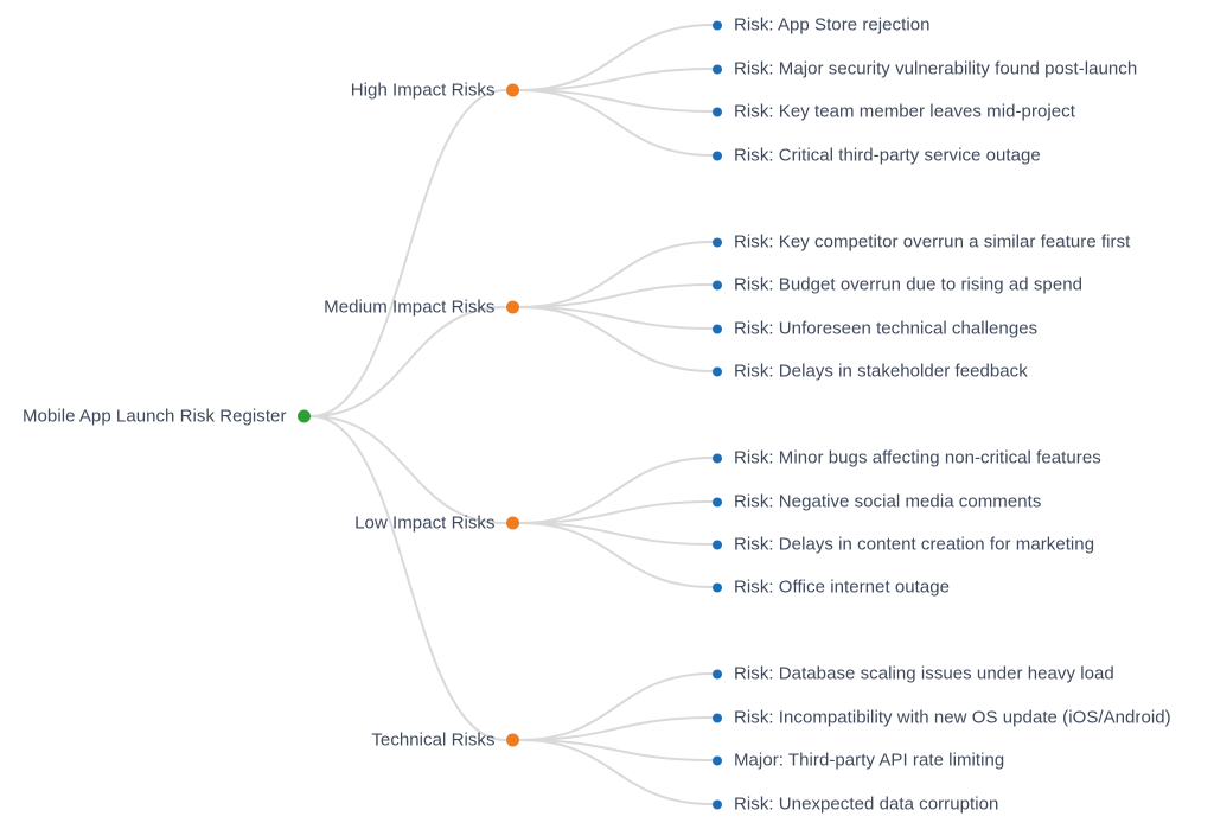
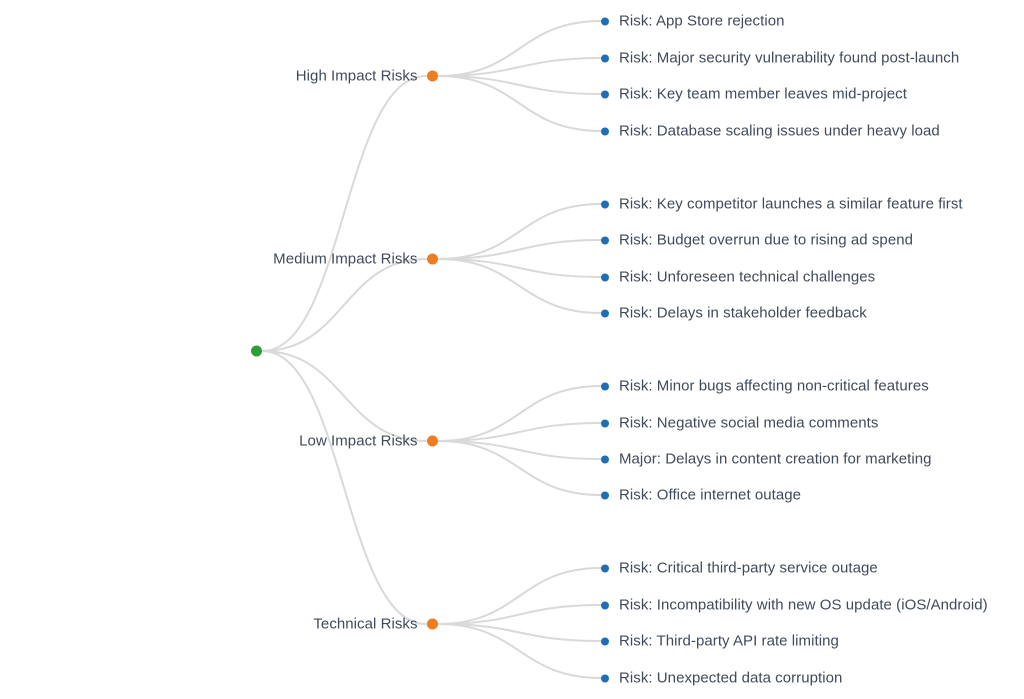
- Mobile App Launch Risk Register
  High Impact Risks
  Risk: App Store rejection
  Risk: Major security vulnerability found post-launch
  Risk: Key team member leaves mid-project
- Risk: Critical third-party service outage
+ Risk: Database scaling issues under heavy load
  Medium Impact Risks
- Risk: Key competitor overrun a similar feature first
+ Risk: Key competitor launches a similar feature first
  Risk: Budget overrun due to rising ad spend
  Risk: Unforeseen technical challenges
  Risk: Delays in stakeholder feedback
  Low Impact Risks
  Risk: Minor bugs affecting non-critical features
  Risk: Negative social media comments
- Risk: Delays in content creation for marketing
+ Major: Delays in content creation for marketing
  Risk: Office internet outage
  Technical Risks
- Risk: Database scaling issues under heavy load
+ Risk: Critical third-party service outage
  Risk: Incompatibility with new OS update (iOS/Android)
- Major: Third-party API rate limiting
+ Risk: Third-party API rate limiting
  Risk: Unexpected data corruption
